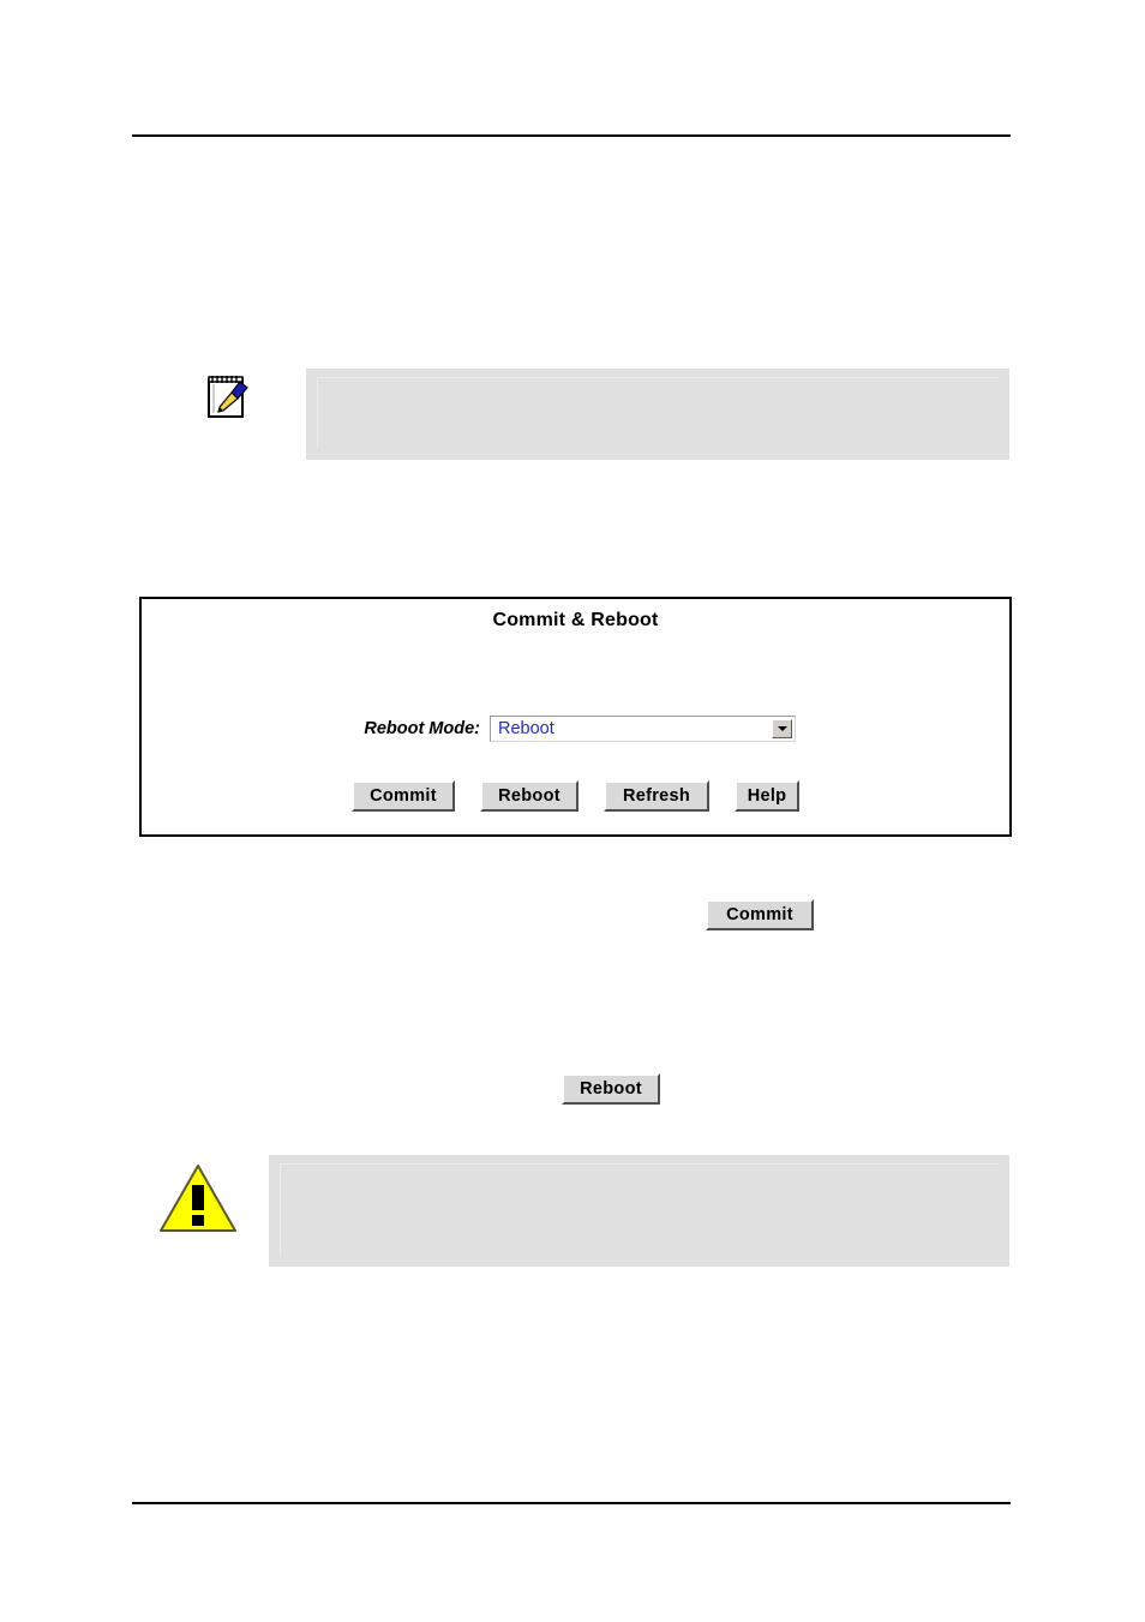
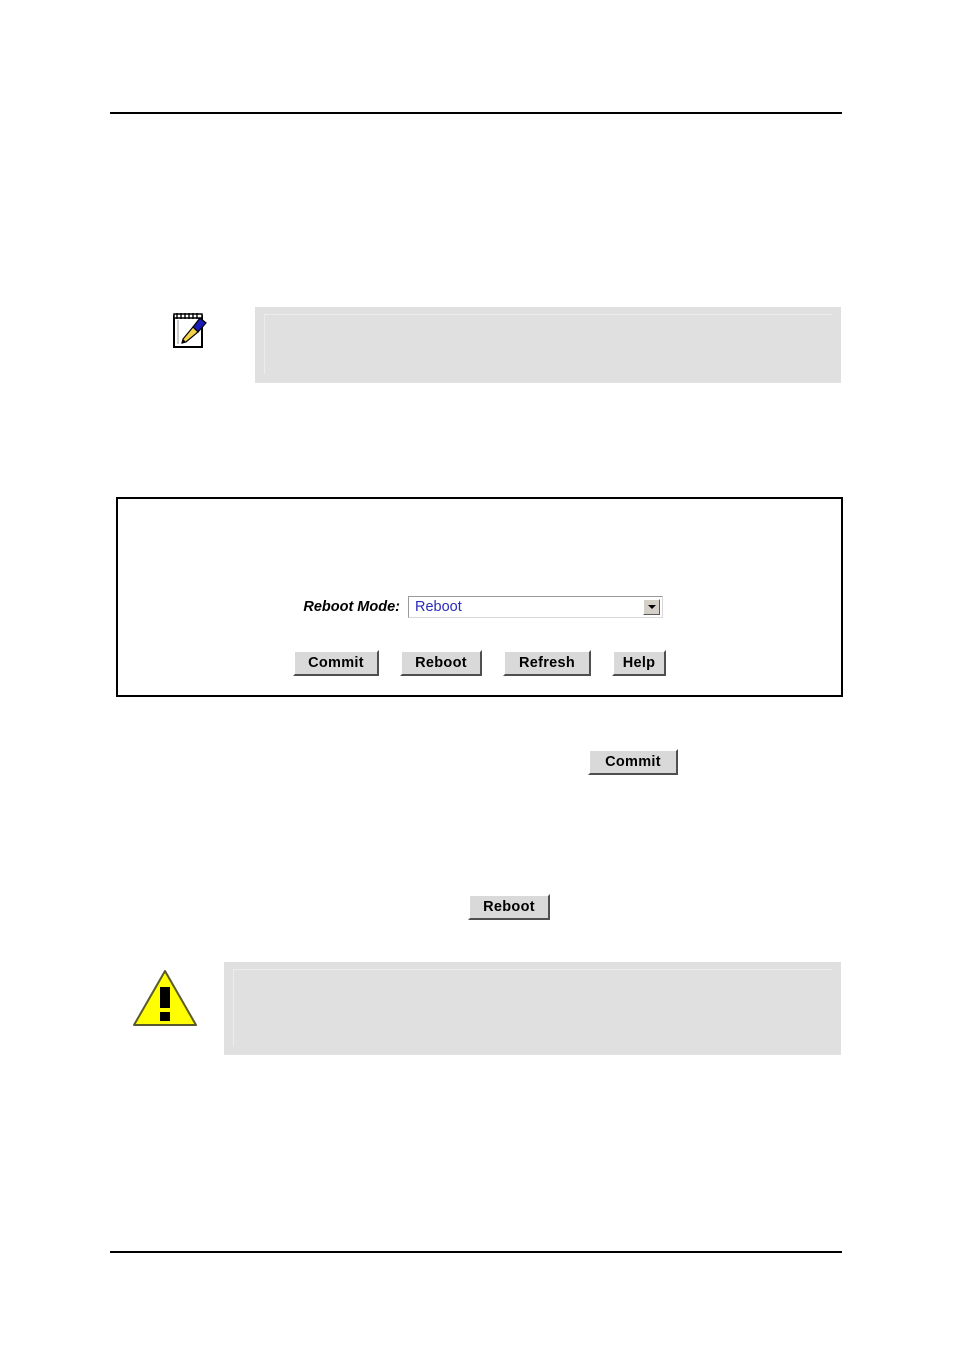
- Commit & Reboot
  Reboot Mode:
  Reboot
  Commit
  Reboot
  Refresh
  Help
  Commit
  Reboot
